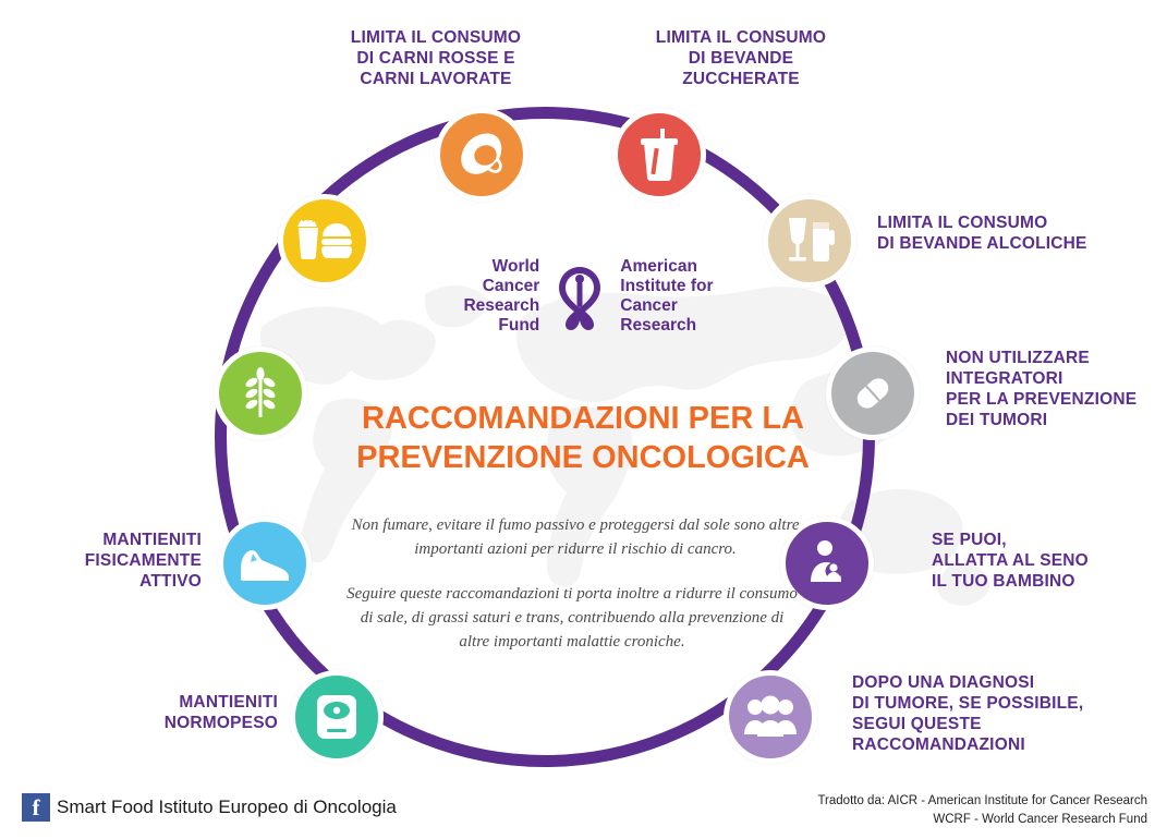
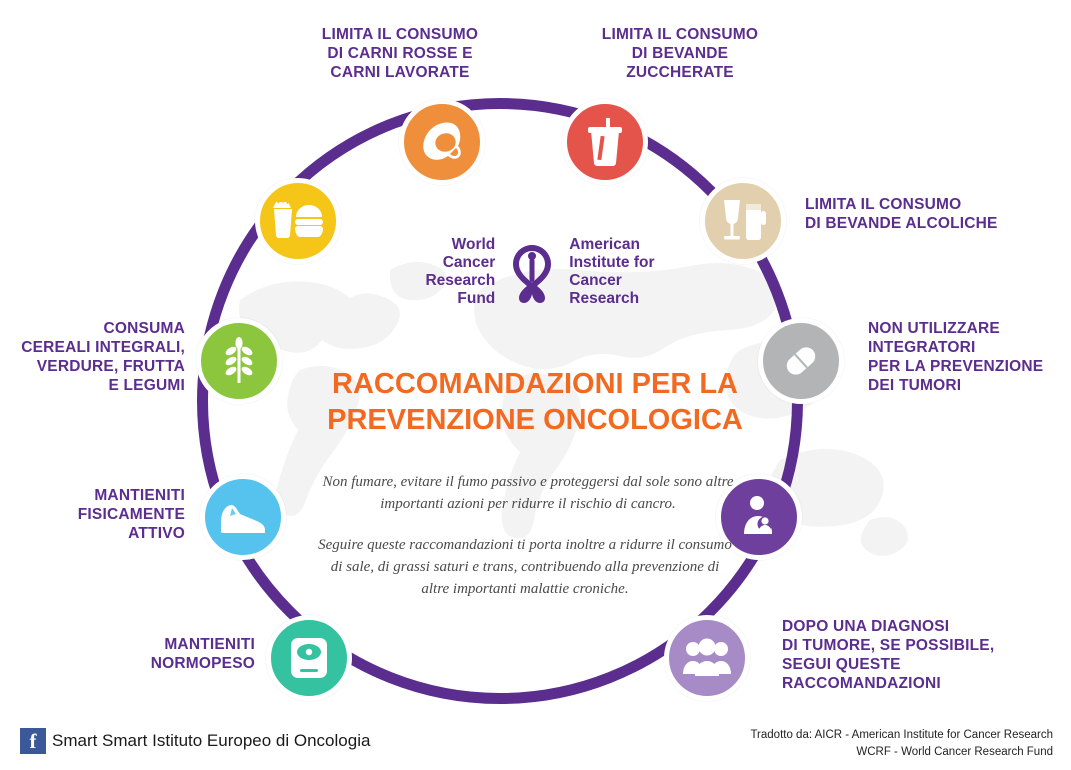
  LIMITA IL CONSUMO
  DI CARNI ROSSE E
  CARNI LAVORATE
  LIMITA IL CONSUMO
  DI BEVANDE
  ZUCCHERATE
  LIMITA IL CONSUMO
  DI BEVANDE ALCOLICHE
  NON UTILIZZARE
  INTEGRATORI
  PER LA PREVENZIONE
  DEI TUMORI
- SE PUOI,
- ALLATTA AL SENO
- IL TUO BAMBINO
  DOPO UNA DIAGNOSI
  DI TUMORE, SE POSSIBILE,
  SEGUI QUESTE
  RACCOMANDAZIONI
  MANTIENITI
  NORMOPESO
  MANTIENITI
  FISICAMENTE
  ATTIVO
+ CONSUMA
+ CEREALI INTEGRALI,
+ VERDURE, FRUTTA
+ E LEGUMI
  World
  Cancer
  Research
  Fund
  American
  Institute for
  Cancer
  Research
  RACCOMANDAZIONI PER LA
  PREVENZIONE ONCOLOGICA
  Non fumare, evitare il fumo passivo e proteggersi dal sole sono altre importanti azioni per ridurre il rischio di cancro.
  Seguire queste raccomandazioni ti porta inoltre a ridurre il consumo di sale, di grassi saturi e trans, contribuendo alla prevenzione di altre importanti malattie croniche.
  f
- Smart Food Istituto Europeo di Oncologia
+ Smart Smart Istituto Europeo di Oncologia
  Tradotto da: AICR - American Institute for Cancer Research
  WCRF - World Cancer Research Fund
